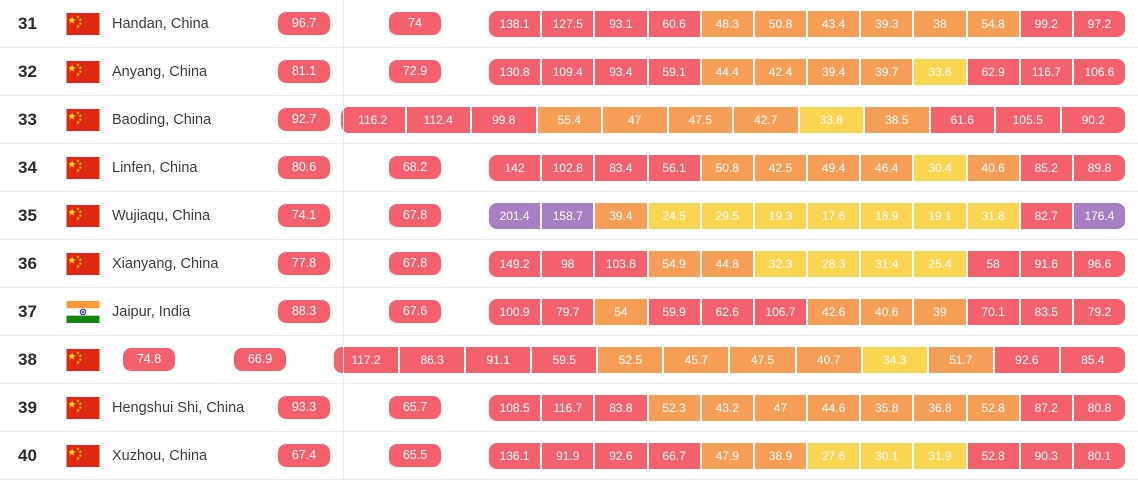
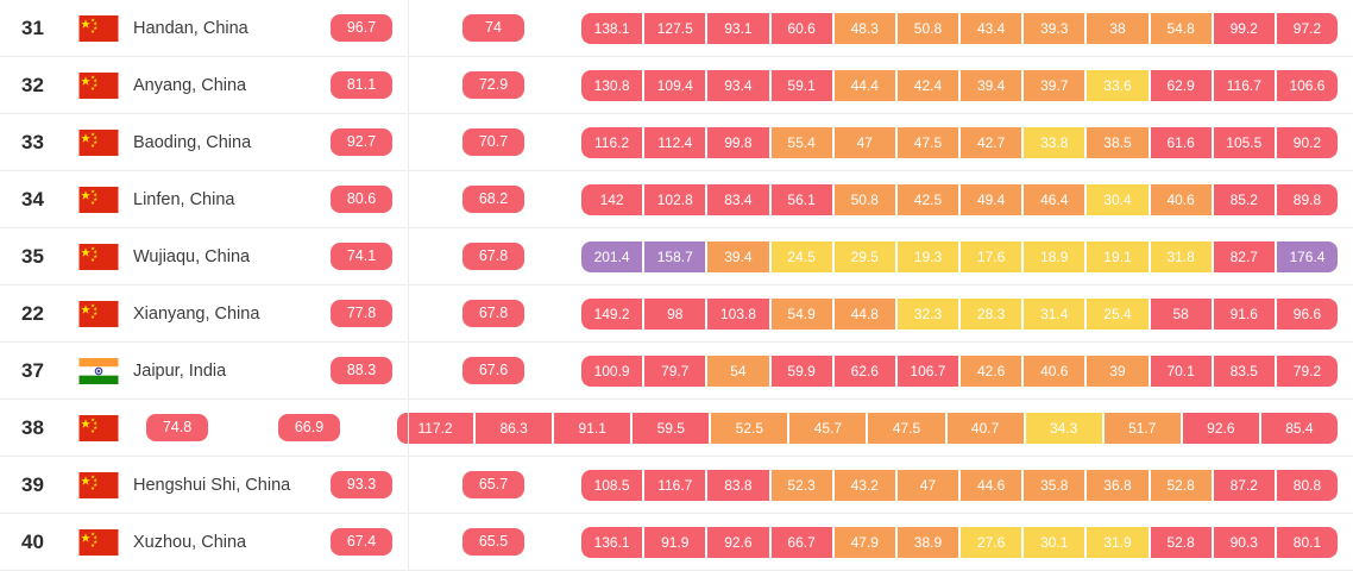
  31
  Handan, China
  96.7
  74
  138.1
  127.5
  93.1
  60.6
  48.3
  50.8
  43.4
  39.3
  38
  54.8
  99.2
  97.2
  32
  Anyang, China
  81.1
  72.9
  130.8
  109.4
  93.4
  59.1
  44.4
  42.4
  39.4
  39.7
  33.6
  62.9
  116.7
  106.6
  33
  Baoding, China
  92.7
+ 70.7
  116.2
  112.4
  99.8
  55.4
  47
  47.5
  42.7
  33.8
  38.5
  61.6
  105.5
  90.2
  34
  Linfen, China
  80.6
  68.2
  142
  102.8
  83.4
  56.1
  50.8
  42.5
  49.4
  46.4
  30.4
  40.6
  85.2
  89.8
  35
  Wujiaqu, China
  74.1
  67.8
  201.4
  158.7
  39.4
  24.5
  29.5
  19.3
  17.6
  18.9
  19.1
  31.8
  82.7
  176.4
- 36
+ 22
  Xianyang, China
  77.8
  67.8
  149.2
  98
  103.8
  54.9
  44.8
  32.3
  28.3
  31.4
  25.4
  58
  91.6
  96.6
  37
  Jaipur, India
  88.3
  67.6
  100.9
  79.7
  54
  59.9
  62.6
  106.7
  42.6
  40.6
  39
  70.1
  83.5
  79.2
  38
  74.8
  66.9
  117.2
  86.3
  91.1
  59.5
  52.5
  45.7
  47.5
  40.7
  34.3
  51.7
  92.6
  85.4
  39
  Hengshui Shi, China
  93.3
  65.7
  108.5
  116.7
  83.8
  52.3
  43.2
  47
  44.6
  35.8
  36.8
  52.8
  87.2
  80.8
  40
  Xuzhou, China
  67.4
  65.5
  136.1
  91.9
  92.6
  66.7
  47.9
  38.9
  27.6
  30.1
  31.9
  52.8
  90.3
  80.1
